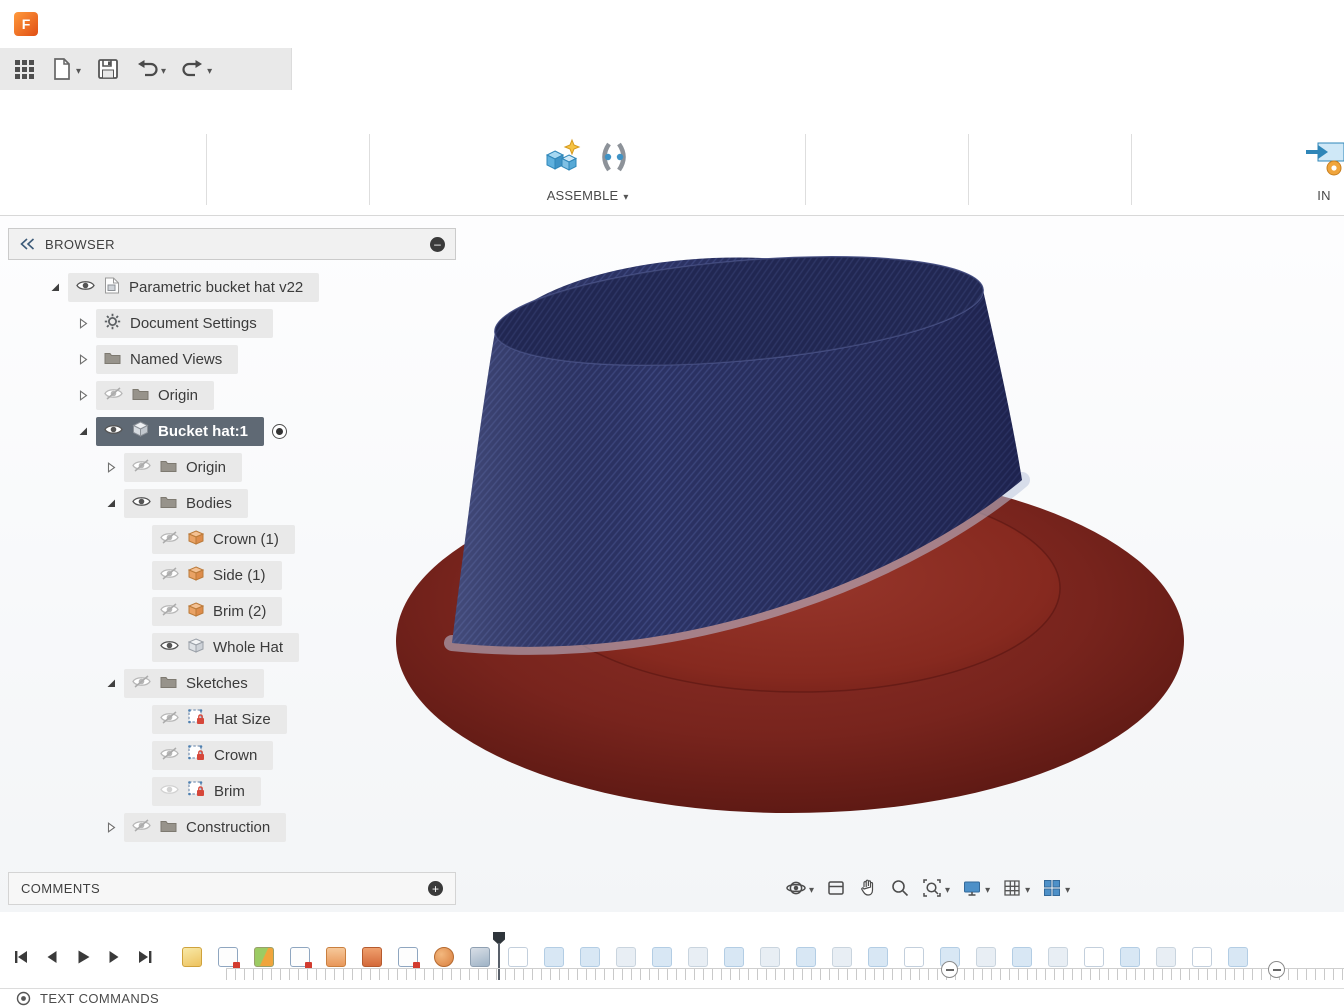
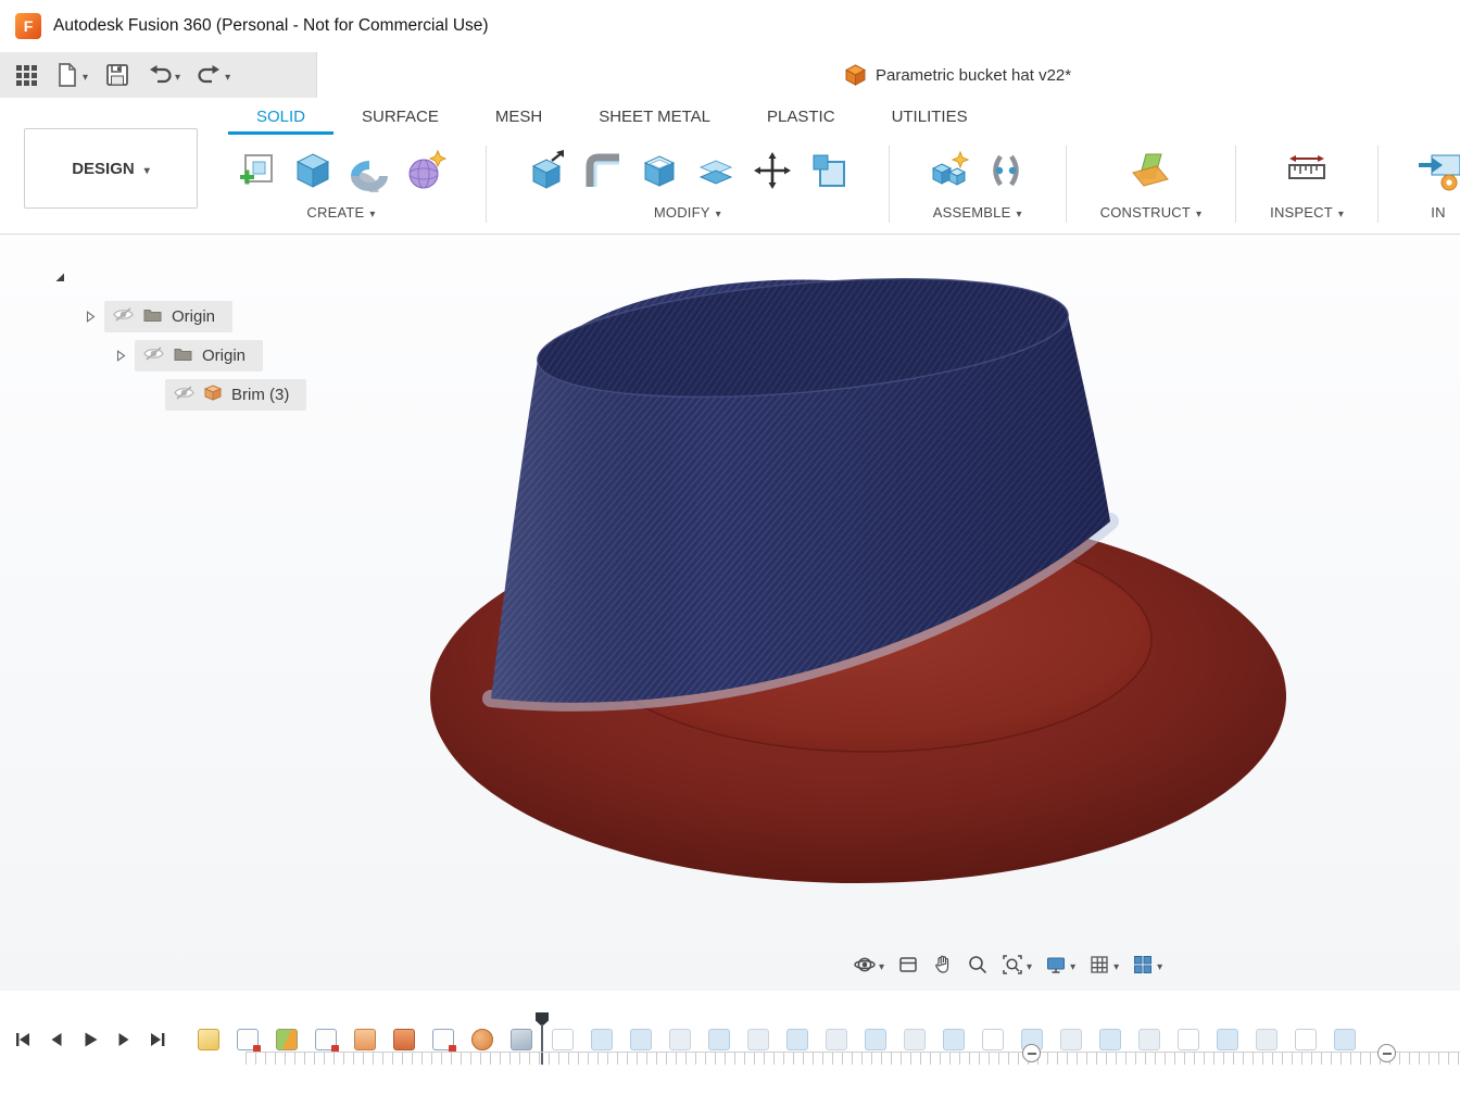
  F
+ Autodesk Fusion 360 (Personal - Not for Commercial Use)
+ Parametric bucket hat v22*
+ SOLID
+ SURFACE
+ MESH
+ SHEET METAL
+ PLASTIC
+ UTILITIES
+ DESIGN
+ CREATE
+ MODIFY
  ASSEMBLE
+ CONSTRUCT
+ INSPECT
  IN
- BROWSER
- –
- Parametric bucket hat v22
- Document Settings
- Named Views
  Origin
- Bucket hat:1
  Origin
- Bodies
- Crown (1)
- Side (1)
- Brim (2)
+ Brim (3)
- Whole Hat
- Sketches
- Hat Size
- Crown
- Brim
- Construction
- COMMENTS
- +
- TEXT COMMANDS
